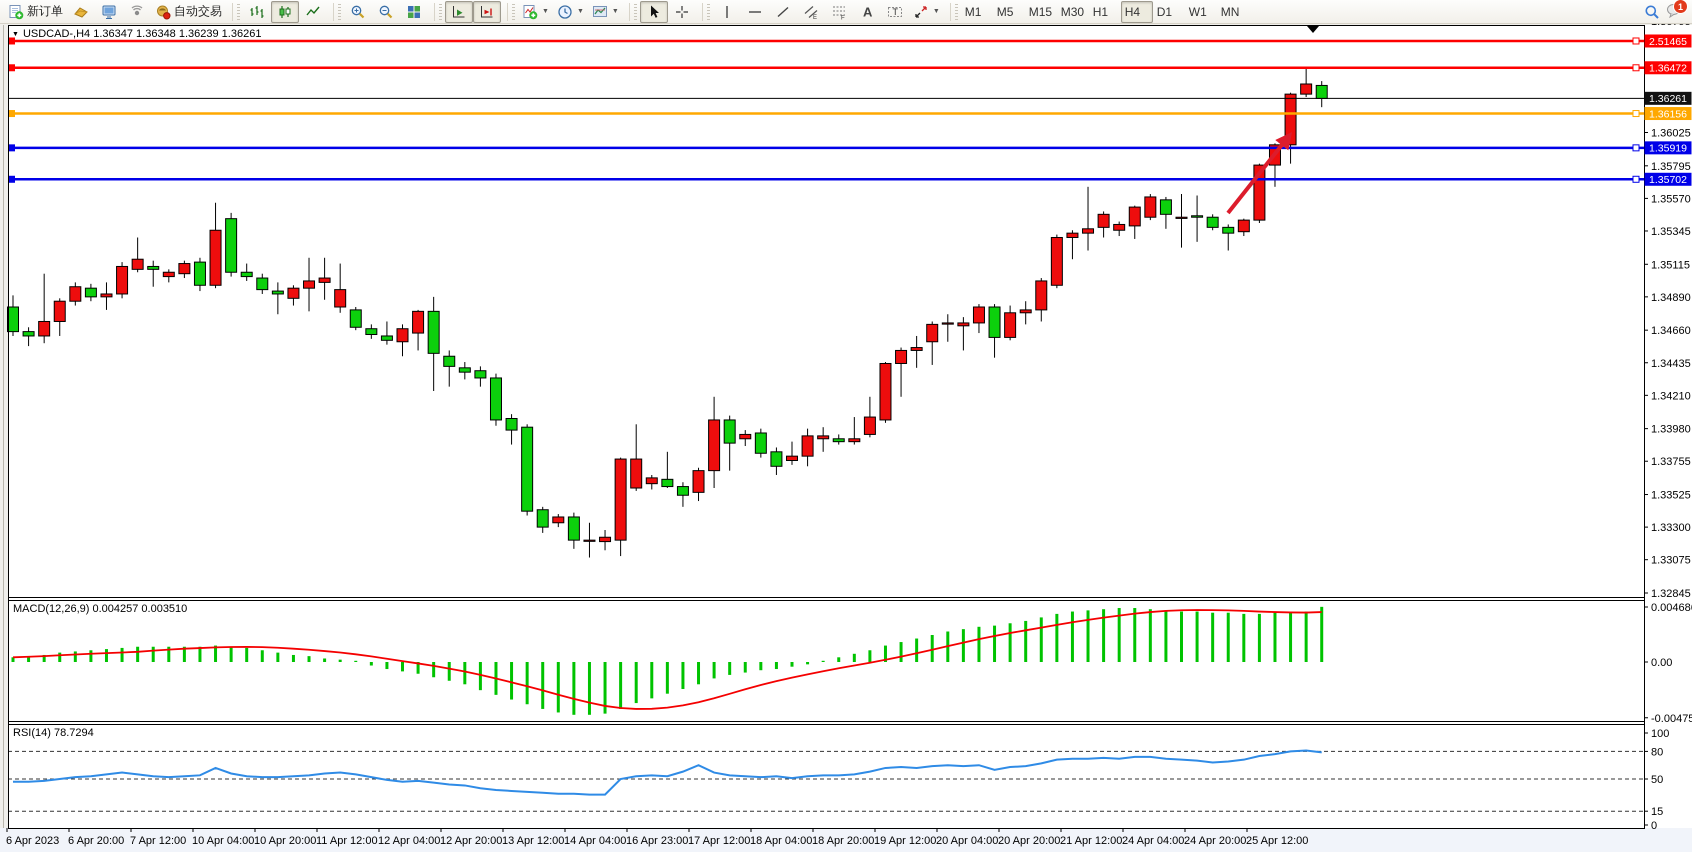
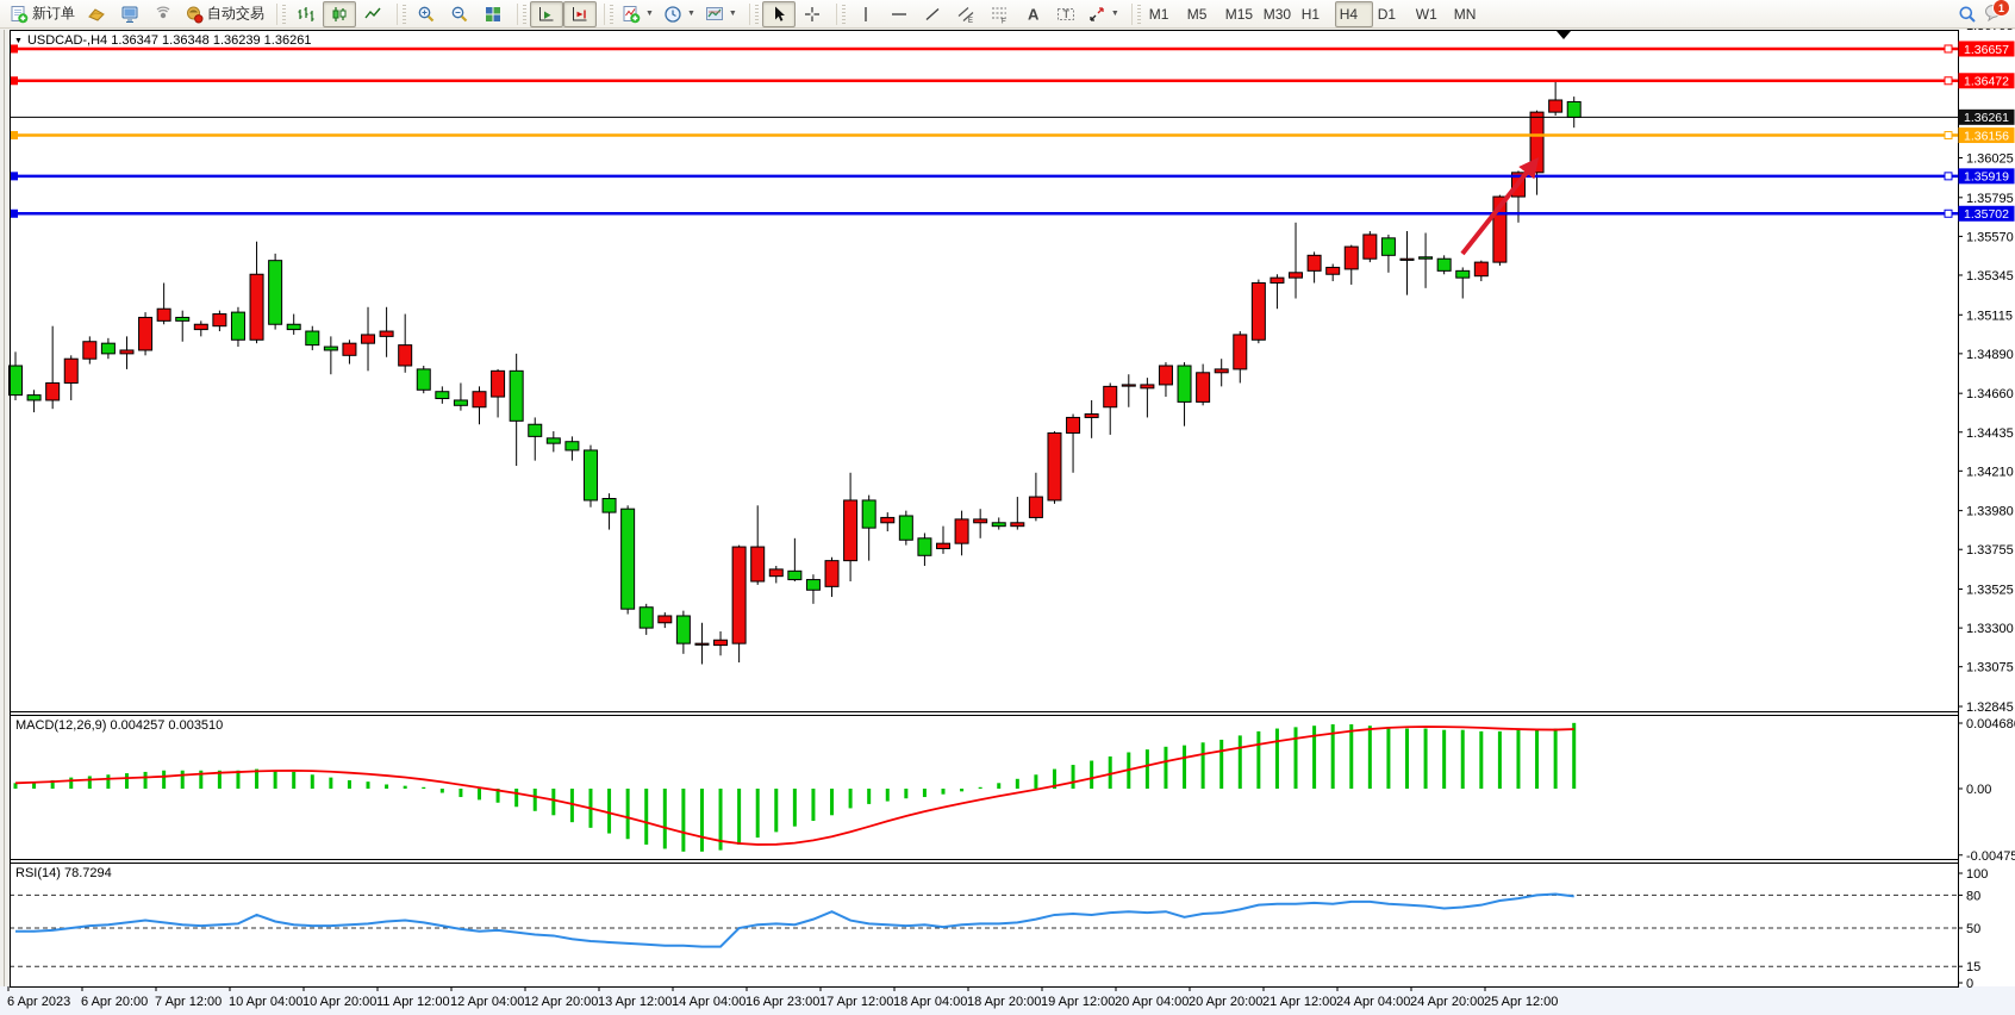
  新订单
  自动交易
  A
  T
  M1
  M5
  M15
  M30
  H1
  H4
  D1
  W1
  MN
  1
  1.36025
  1.35795
  1.35570
  1.35345
  1.35115
  1.34890
  1.34660
  1.34435
  1.34210
  1.33980
  1.33755
  1.33525
  1.33300
  1.33075
  1.32845
- 2.51465
+ 1.36657
  1.36472
  1.36156
  1.35919
  1.35702
  1.36261
  0.00468
  0.00
  -0.00475
  100
  80
  50
  15
  0
  6 Apr 2023
  6 Apr 20:00
  7 Apr 12:00
  10 Apr 04:00
  10 Apr 20:00
  11 Apr 12:00
  12 Apr 04:00
  12 Apr 20:00
  13 Apr 12:00
  14 Apr 04:00
  16 Apr 23:00
  17 Apr 12:00
  18 Apr 04:00
  18 Apr 20:00
  19 Apr 12:00
  20 Apr 04:00
  20 Apr 20:00
  21 Apr 12:00
  24 Apr 04:00
  24 Apr 20:00
  25 Apr 12:00
  USDCAD-,H4 1.36347 1.36348 1.36239 1.36261
  MACD(12,26,9) 0.004257 0.003510
  RSI(14) 78.7294
